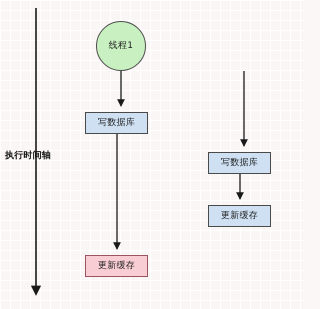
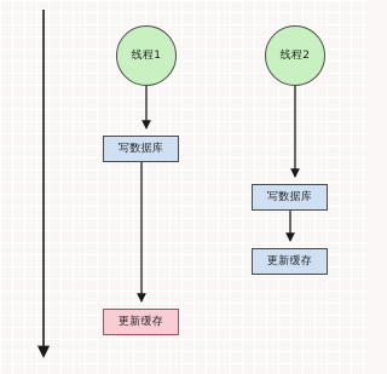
- 执行时间轴
  线程1
  写数据库
  更新缓存
+ 线程2
  写数据库
  更新缓存
